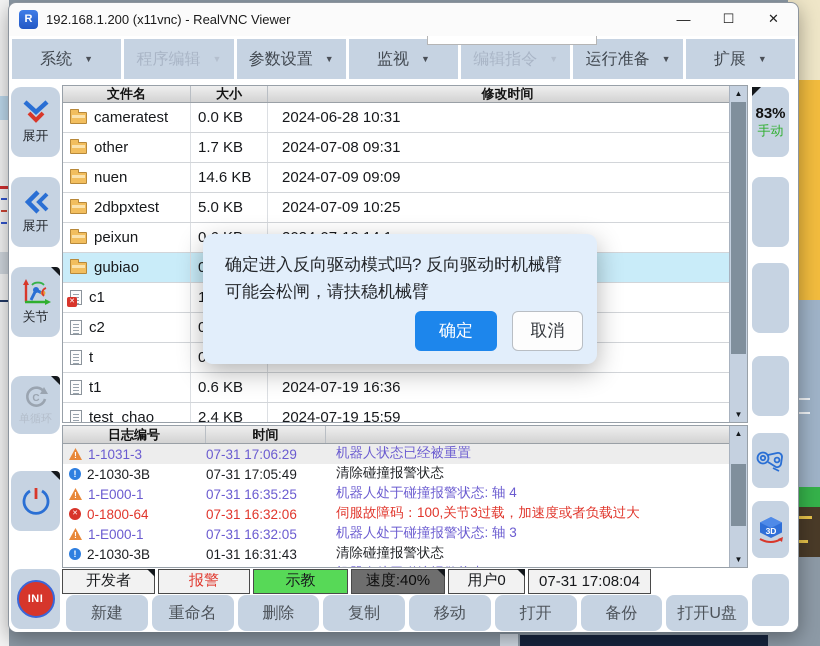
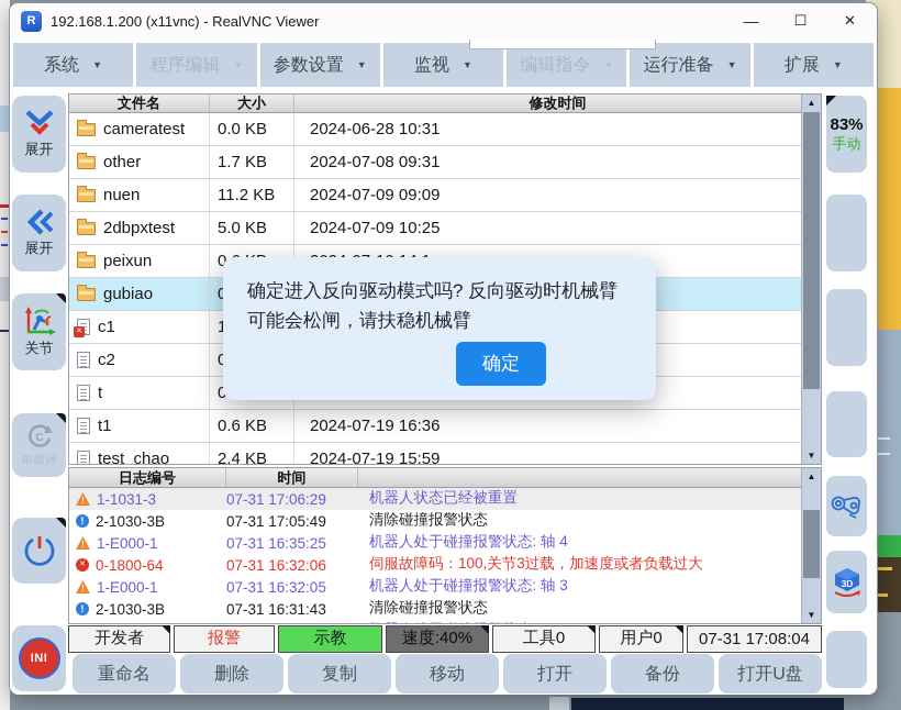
  R
  192.168.1.200 (x11vnc) - RealVNC Viewer
  —
  ☐
  ✕
  系统
  ▼
  程序编辑
  参数设置
  ▼
  监视
  ▼
  编辑指令
  运行准备
  ▼
  扩展
  ▼
  展开
  展开
  关节
  C
  INI
  文件名
  大小
  修改时间
  cameratest
  0.0 KB
  2024-06-28 10:31
  other
  1.7 KB
  2024-07-08 09:31
  nuen
- 14.6 KB
+ 11.2 KB
  2024-07-09 09:09
  2dbpxtest
  5.0 KB
  2024-07-09 10:25
  peixun
  gubiao
  c1
  c2
  t
  0
  t1
  0.6 KB
  2024-07-19 16:36
  test_chao
  2.4 KB
  2024-07-19 15:59
  ▲
  ▼
  日志编号
  时间
  1-1031-3
  07-31 17:06:29
  机器人状态已经被重置
  2-1030-3B
  07-31 17:05:49
  清除碰撞报警状态
  1-E000-1
  07-31 16:35:25
  机器人处于碰撞报警状态: 轴 4
  0-1800-64
  07-31 16:32:06
  伺服故障码：100,关节3过载，加速度或者负载过大
  1-E000-1
  07-31 16:32:05
  机器人处于碰撞报警状态: 轴 3
  2-1030-3B
- 01-31 16:31:43
+ 07-31 16:31:43
  清除碰撞报警状态
  ▲
  ▼
  开发者
  报警
  示教
  速度:40%
+ 工具0
  用户0
  07-31 17:08:04
- 新建
  重命名
  删除
  复制
  移动
  打开
  备份
  打开U盘
  83%
  手动
  3D
  确定进入反向驱动模式吗? 反向驱动时机械臂
  可能会松闸，请扶稳机械臂
  确定
- 取消
